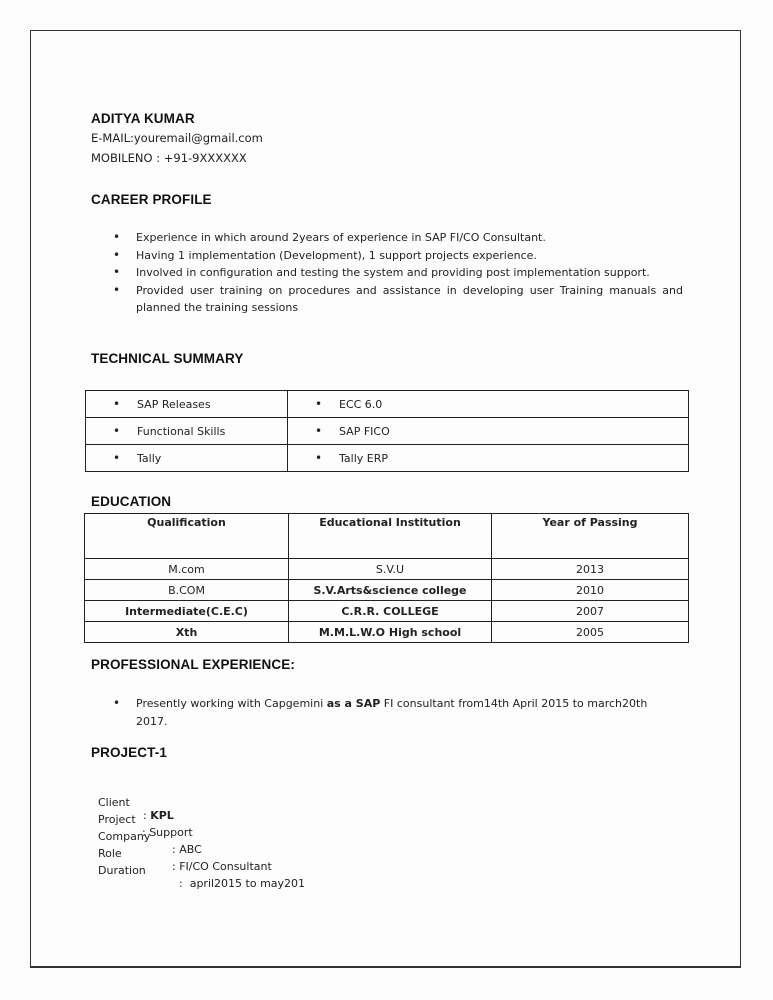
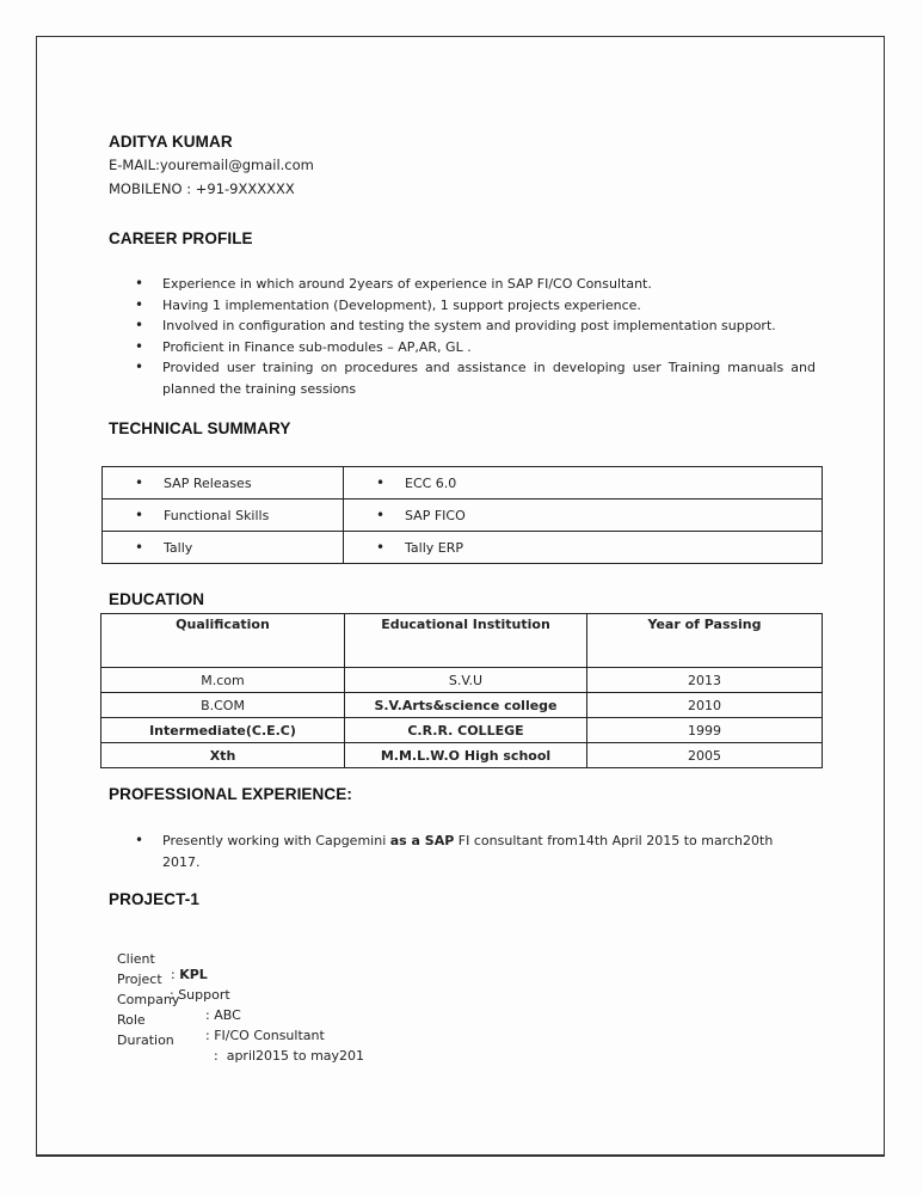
  ADITYA KUMAR
  E-MAIL:youremail@gmail.com
  MOBILENO : +91-9XXXXXX
  CAREER PROFILE
  Experience in which around 2years of experience in SAP FI/CO Consultant.
  Having 1 implementation (Development), 1 support projects experience.
  Involved in configuration and testing the system and providing post implementation support.
+ Proficient in Finance sub-modules – AP,AR, GL .
  Provided user training on procedures and assistance in developing user Training manuals and planned the training sessions
  TECHNICAL SUMMARY
  SAP Releases	ECC 6.0
  Functional Skills	SAP FICO
  Tally	Tally ERP
  EDUCATION
  Qualification	Educational Institution	Year of Passing
  M.com	S.V.U	2013
  B.COM	S.V.Arts&science college	2010
- Intermediate(C.E.C)	C.R.R. COLLEGE	2007
+ Intermediate(C.E.C)	C.R.R. COLLEGE	1999
  Xth	M.M.L.W.O High school	2005
  PROFESSIONAL EXPERIENCE:
  Presently working with Capgemini as a SAP FI consultant from14th April 2015 to march20th 2017.
  PROJECT-1
  Client
  : KPL
  Project
  : Support
  Company
  : ABC
  Role
  : FI/CO Consultant
  Duration
  : april2015 to may201
